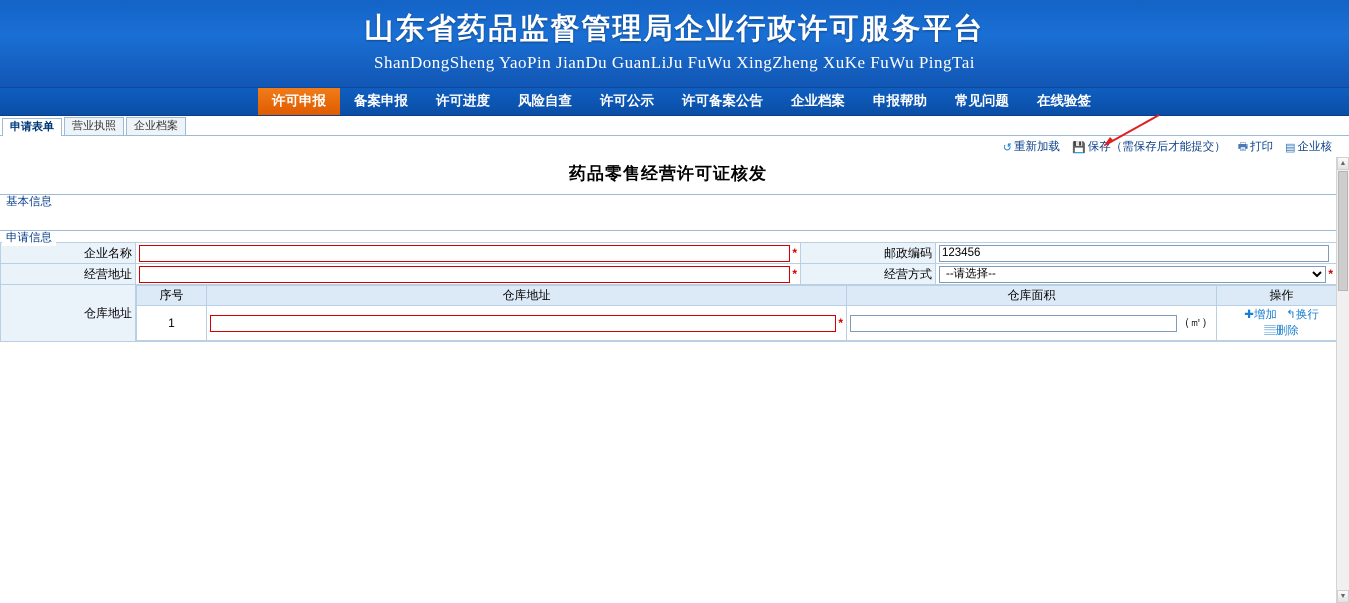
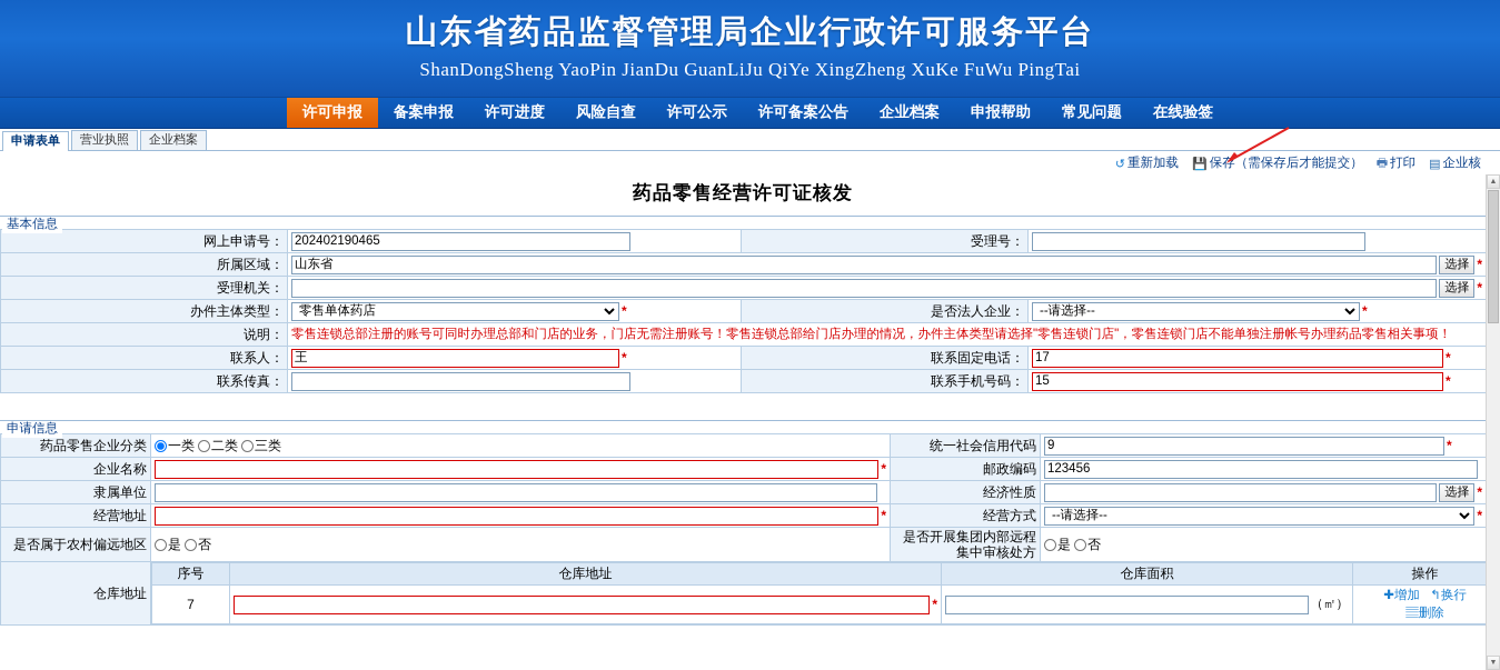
  山东省药品监督管理局企业行政许可服务平台
- ShanDongSheng YaoPin JianDu GuanLiJu FuWu XingZheng XuKe FuWu PingTai
+ ShanDongSheng YaoPin JianDu GuanLiJu QiYe XingZheng XuKe FuWu PingTai
  许可申报
  备案申报
  许可进度
  风险自查
  许可公示
  许可备案公告
  企业档案
  申报帮助
  常见问题
  在线验签
  申请表单
  营业执照
  企业档案
  ↺
  重新加载
  💾
  保存（需保存后才能提交）
  🖶
  打印
  ▤
  企业核
  药品零售经营许可证核发
  基本信息
+ 网上申请号：	202402190465	受理号：
+ 所属区域：	山东省 选择 *
+ 受理机关：	选择 *
+ 办件主体类型：	零售单体药店 *	是否法人企业：	--请选择-- *
+ 说明：	零售连锁总部注册的账号可同时办理总部和门店的业务，门店无需注册账号！零售连锁总部给门店办理的情况，办件主体类型请选择"零售连锁门店"，零售连锁门店不能单独注册帐号办理药品零售相关事项！
+ 联系人：	王 *	联系固定电话：	17 *
+ 联系传真：		联系手机号码：	15 *
  申请信息
+ 药品零售企业分类	一类 二类 三类	统一社会信用代码	9 *
  企业名称	*	邮政编码	123456
+ 隶属单位		经济性质	选择 *
  经营地址	*	经营方式	--请选择-- *
+ 是否属于农村偏远地区	是 否	是否开展集团内部远程集中审核处方	是 否
  仓库地址
  序号	仓库地址	仓库面积	操作
- 1	*	（㎡）	✚增加 ↰换行 ▤删除
+ 7	*	（㎡）	✚增加 ↰换行 ▤删除
